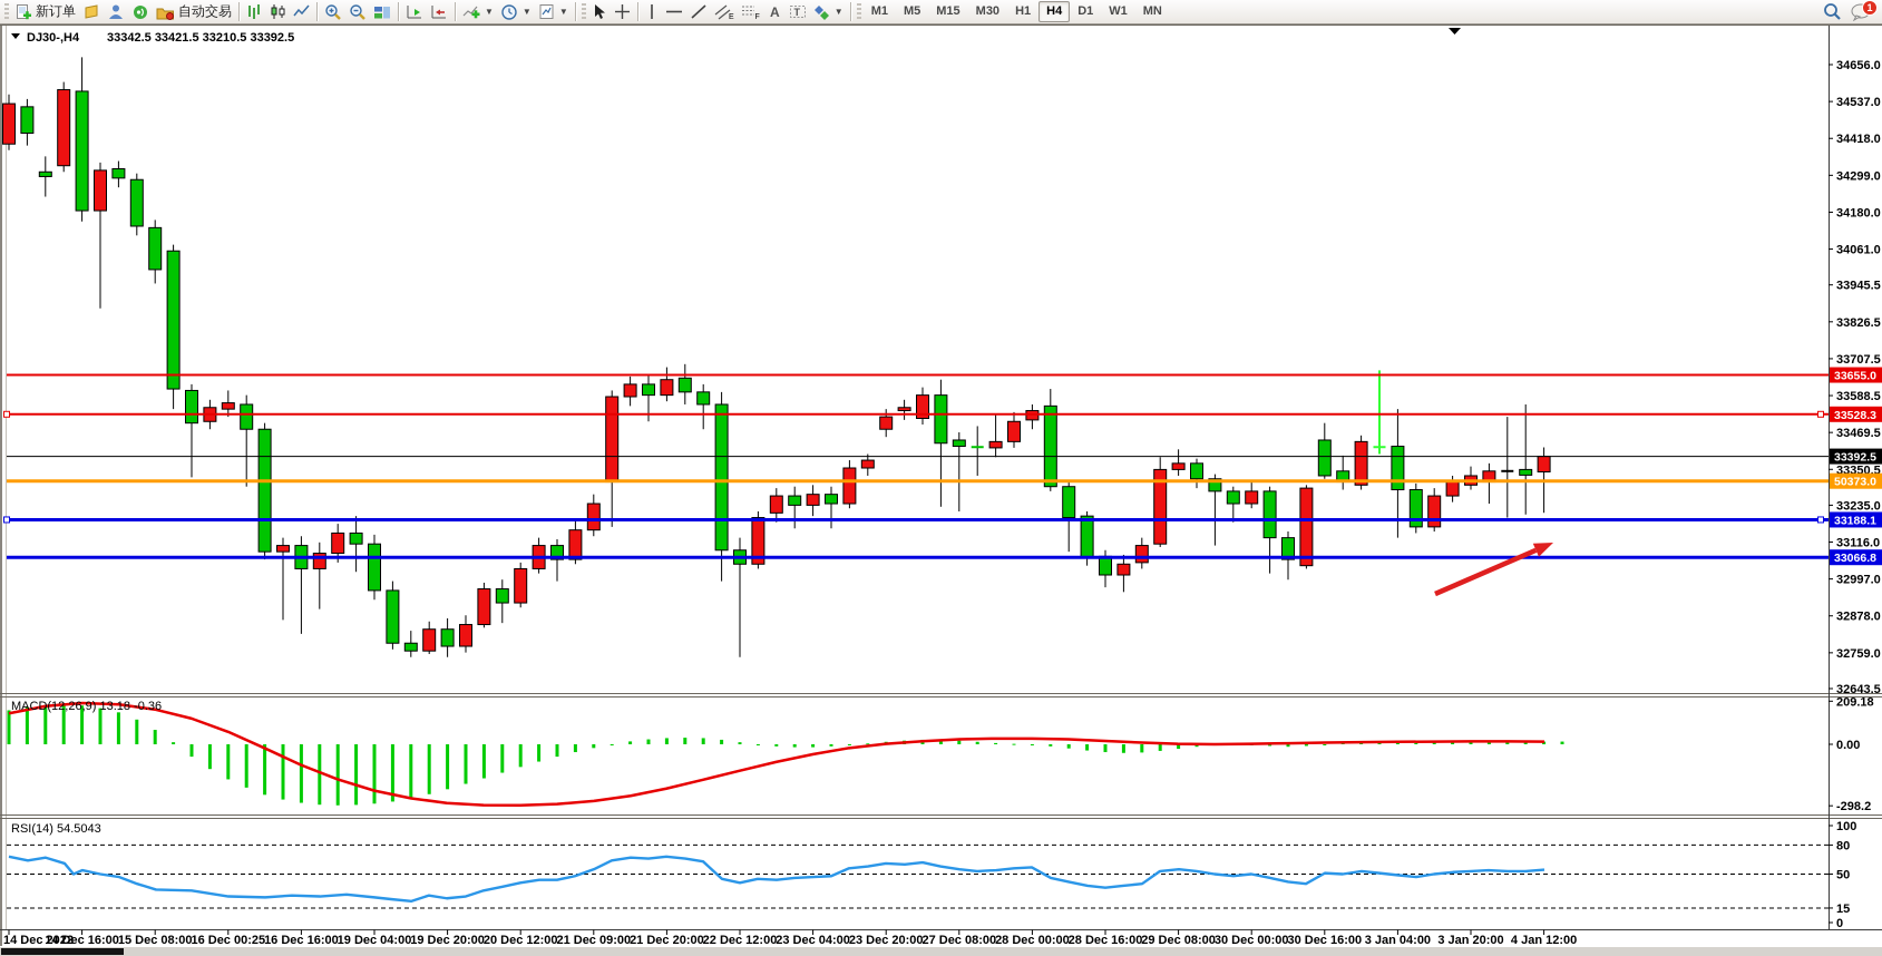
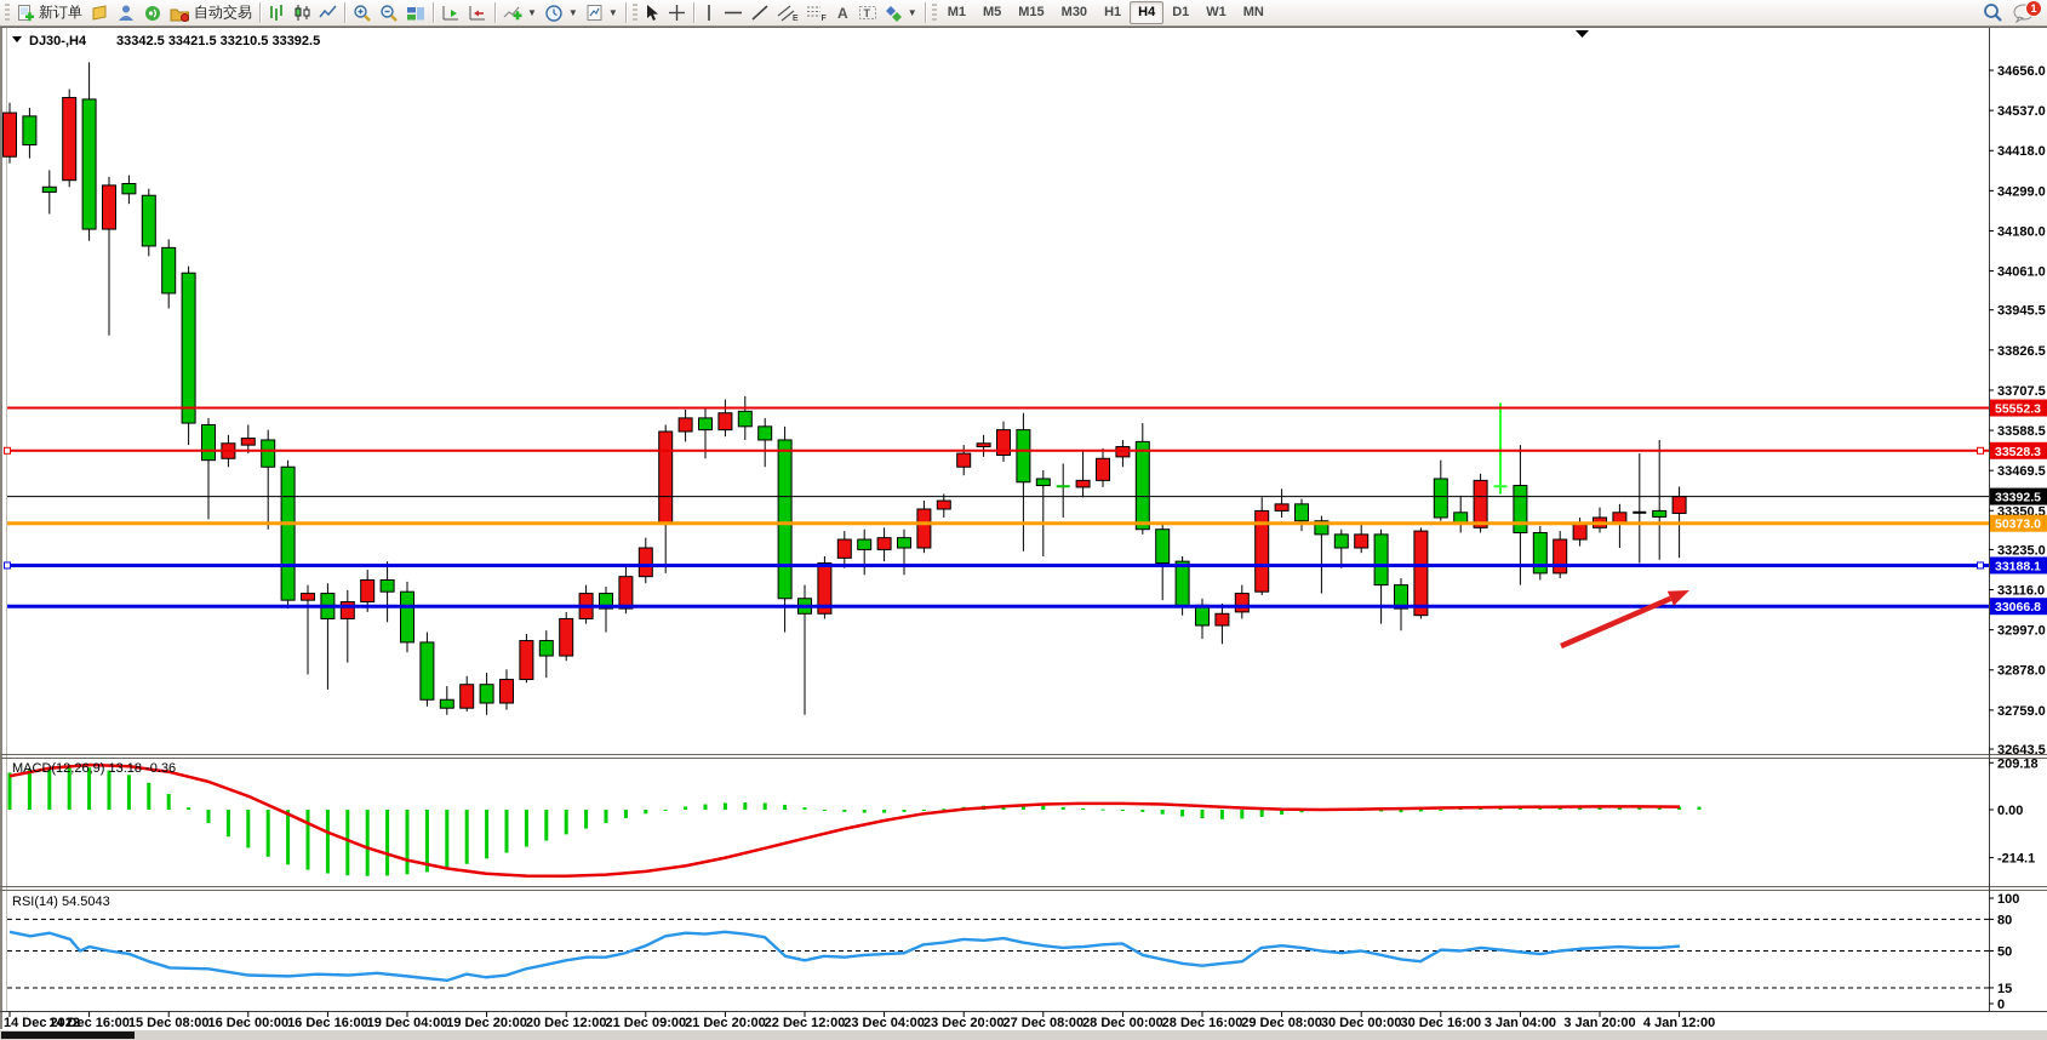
  新订单
  自动交易
  ▼
  ▼
  ▼
  A
  T
  ▼
  M1
  M5
  M15
  M30
  H1
  H4
  D1
  W1
  MN
  1
  34656.0
  34537.0
  34418.0
  34299.0
  34180.0
  34061.0
  33945.5
  33826.5
  33707.5
  33588.5
  33469.5
  33350.5
  33235.0
  33116.0
  32997.0
  32878.0
  32759.0
  32643.5
- 33655.0
+ 55552.3
  33528.3
  33392.5
  50373.0
  33188.1
  33066.8
  209.18
  0.00
- -298.2
+ -214.1
  100
  80
  50
  15
  0
  14 Dec 2022
  14 Dec 16:00
  15 Dec 08:00
- 16 Dec 00:25
+ 16 Dec 00:00
  16 Dec 16:00
  19 Dec 04:00
  19 Dec 20:00
  20 Dec 12:00
  21 Dec 09:00
  21 Dec 20:00
  22 Dec 12:00
  23 Dec 04:00
  23 Dec 20:00
  27 Dec 08:00
  28 Dec 00:00
  28 Dec 16:00
  29 Dec 08:00
  30 Dec 00:00
  30 Dec 16:00
  3 Jan 04:00
  3 Jan 20:00
  4 Jan 12:00
  DJ30-,H4
  33342.5 33421.5 33210.5 33392.5
  MACD(12,26,9) 13.18 -0.36
  RSI(14) 54.5043
